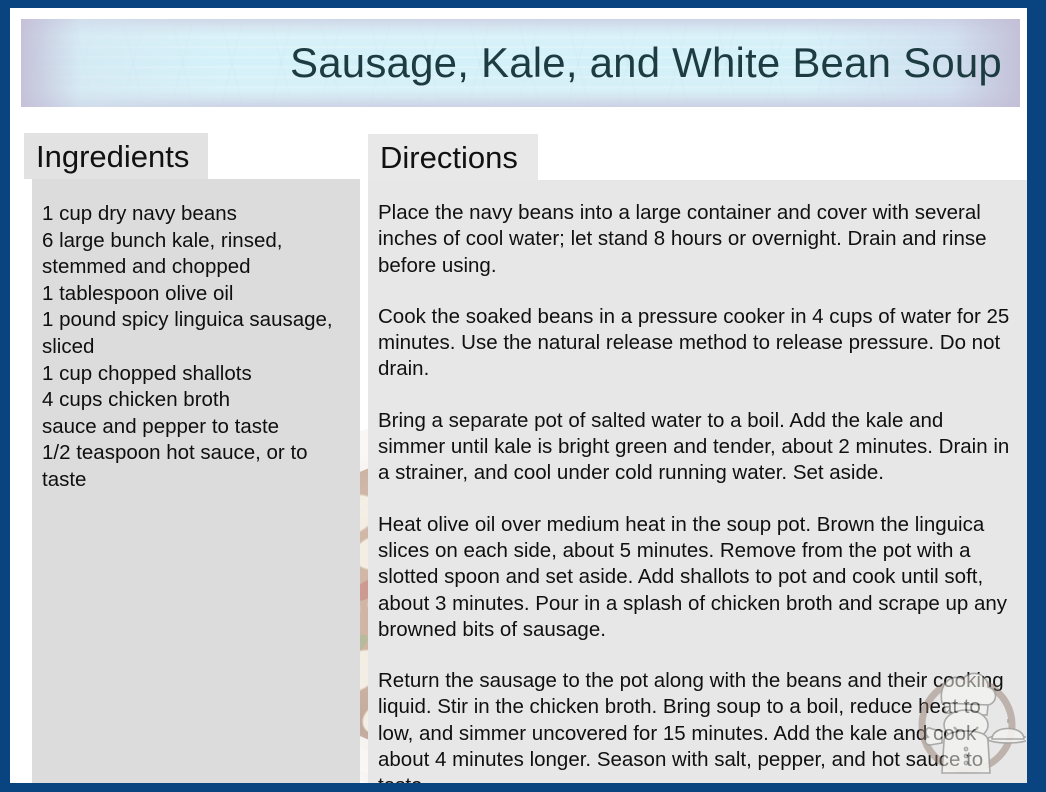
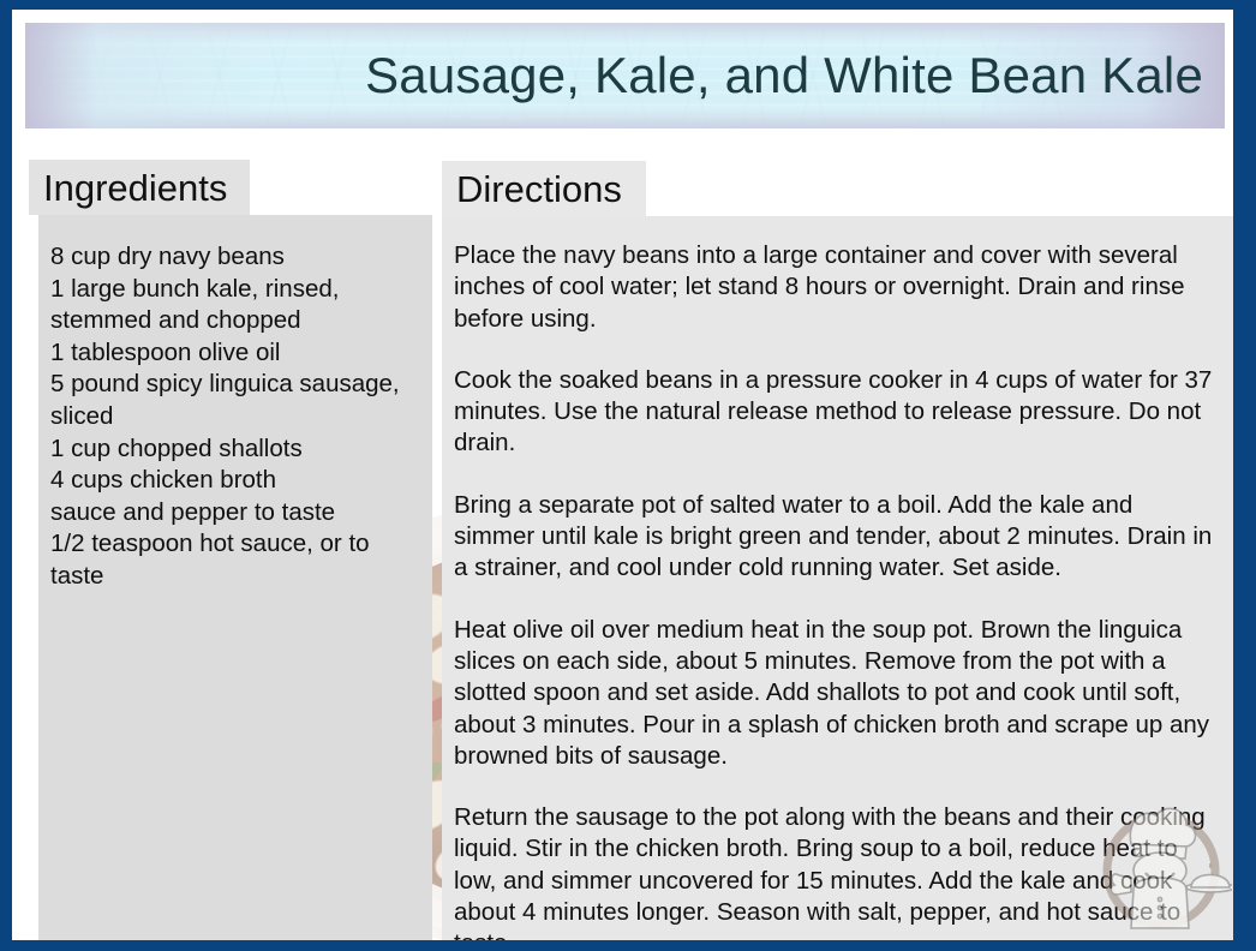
- Sausage, Kale, and White Bean Soup
+ Sausage, Kale, and White Bean Kale
  Ingredients
- 1 cup dry navy beans
+ 8 cup dry navy beans
- 6 large bunch kale, rinsed,
+ 1 large bunch kale, rinsed,
  stemmed and chopped
  1 tablespoon olive oil
- 1 pound spicy linguica sausage,
+ 5 pound spicy linguica sausage,
  sliced
  1 cup chopped shallots
  4 cups chicken broth
  sauce and pepper to taste
  1/2 teaspoon hot sauce, or to
  taste
  Directions
  Place the navy beans into a large container and cover with several inches of cool water; let stand 8 hours or overnight. Drain and rinse before using.
- Cook the soaked beans in a pressure cooker in 4 cups of water for 25 minutes. Use the natural release method to release pressure. Do not drain.
+ Cook the soaked beans in a pressure cooker in 4 cups of water for 37 minutes. Use the natural release method to release pressure. Do not drain.
  Bring a separate pot of salted water to a boil. Add the kale and simmer until kale is bright green and tender, about 2 minutes. Drain in a strainer, and cool under cold running water. Set aside.
  Heat olive oil over medium heat in the soup pot. Brown the linguica slices on each side, about 5 minutes. Remove from the pot with a slotted spoon and set aside. Add shallots to pot and cook until soft, about 3 minutes. Pour in a splash of chicken broth and scrape up any browned bits of sausage.
  Return the sausage to the pot along with the beans and their cooking liquid. Stir in the chicken broth. Bring soup to a boil, reduce heat to low, and simmer uncovered for 15 minutes. Add the kale and cook about 4 minutes longer. Season with salt, pepper, and hot sauce to
